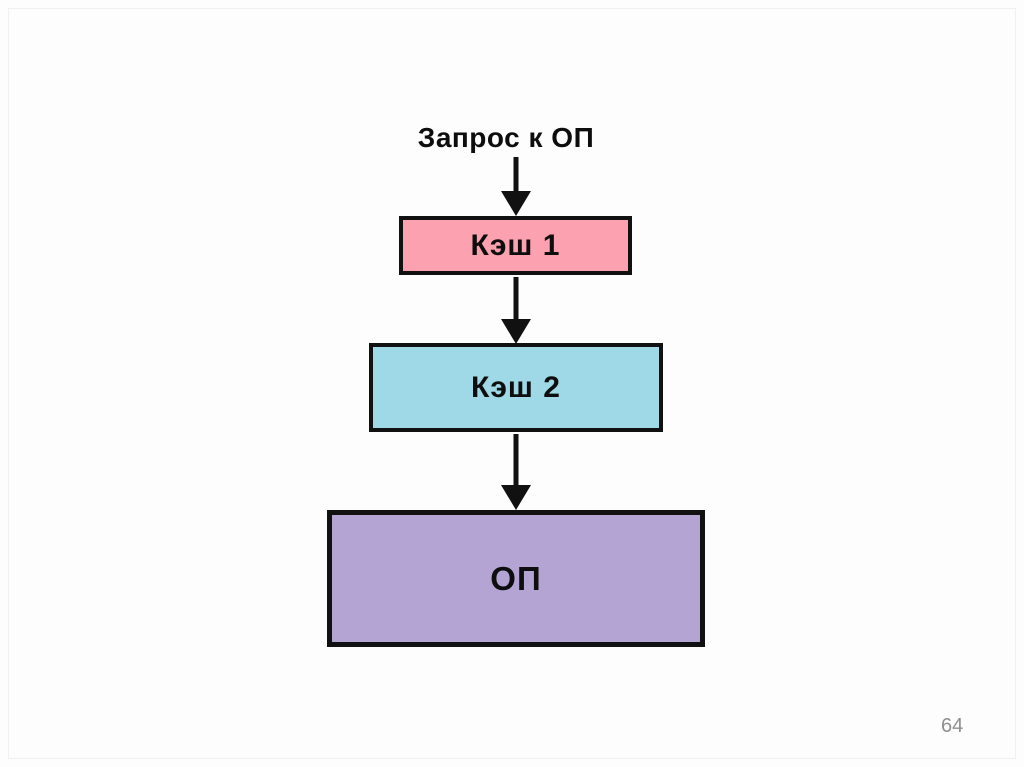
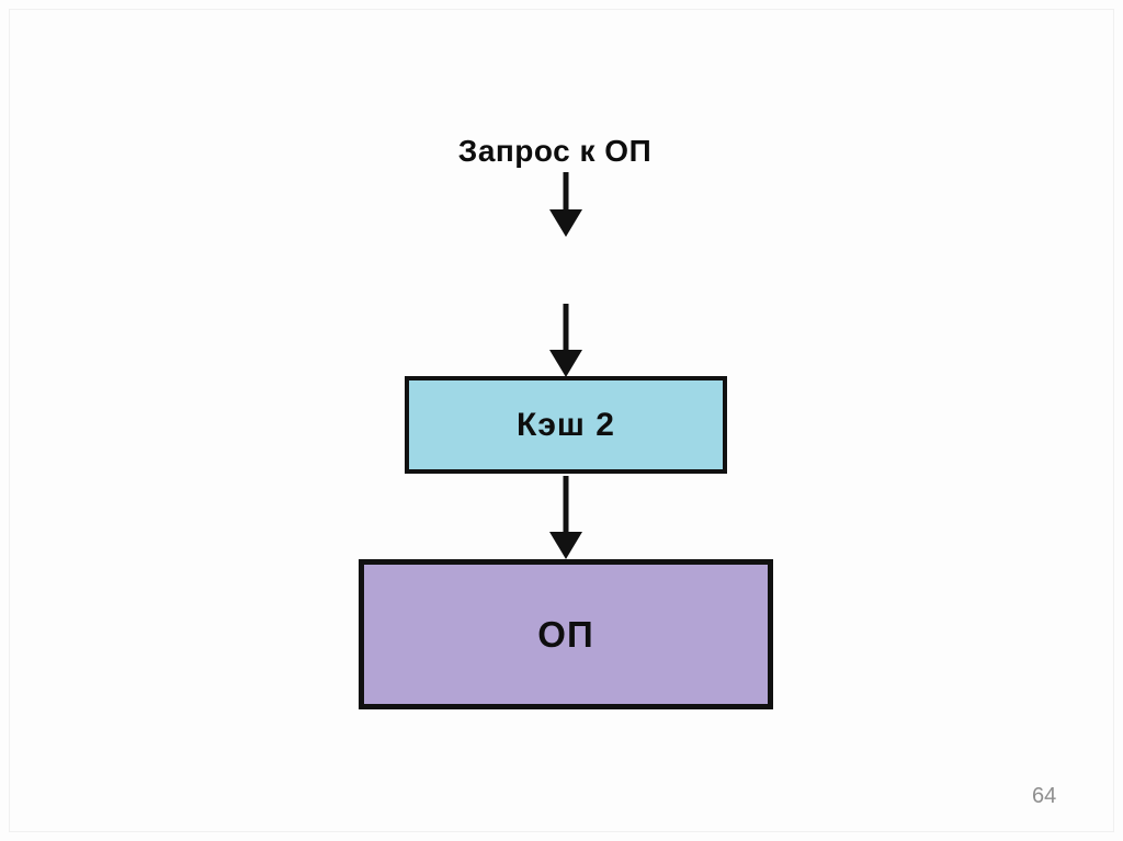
  Запрос к ОП
- Кэш 1
  Кэш 2
  ОП
  64
